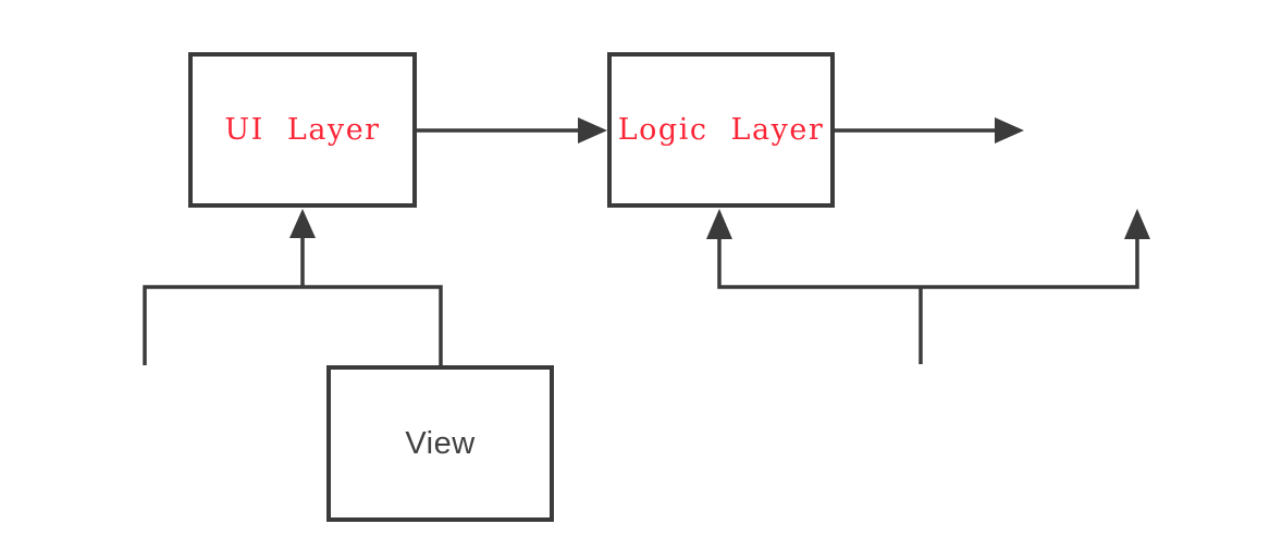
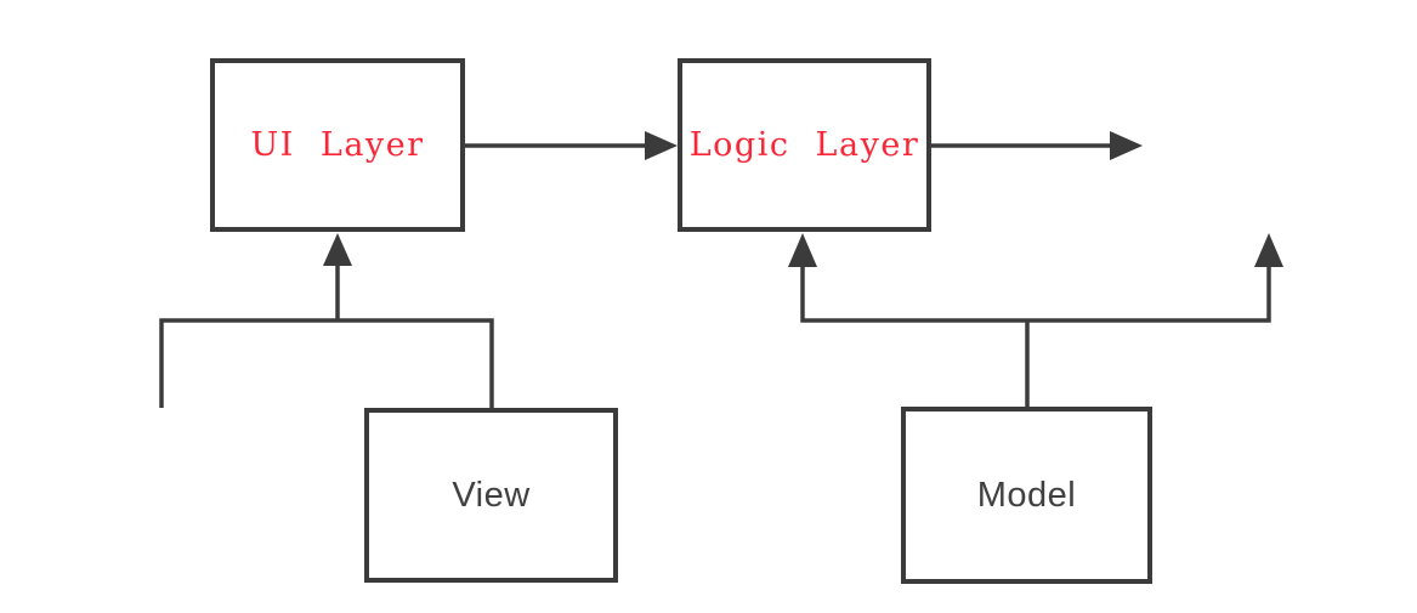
  UI Layer
  Logic Layer
  View
+ Model
